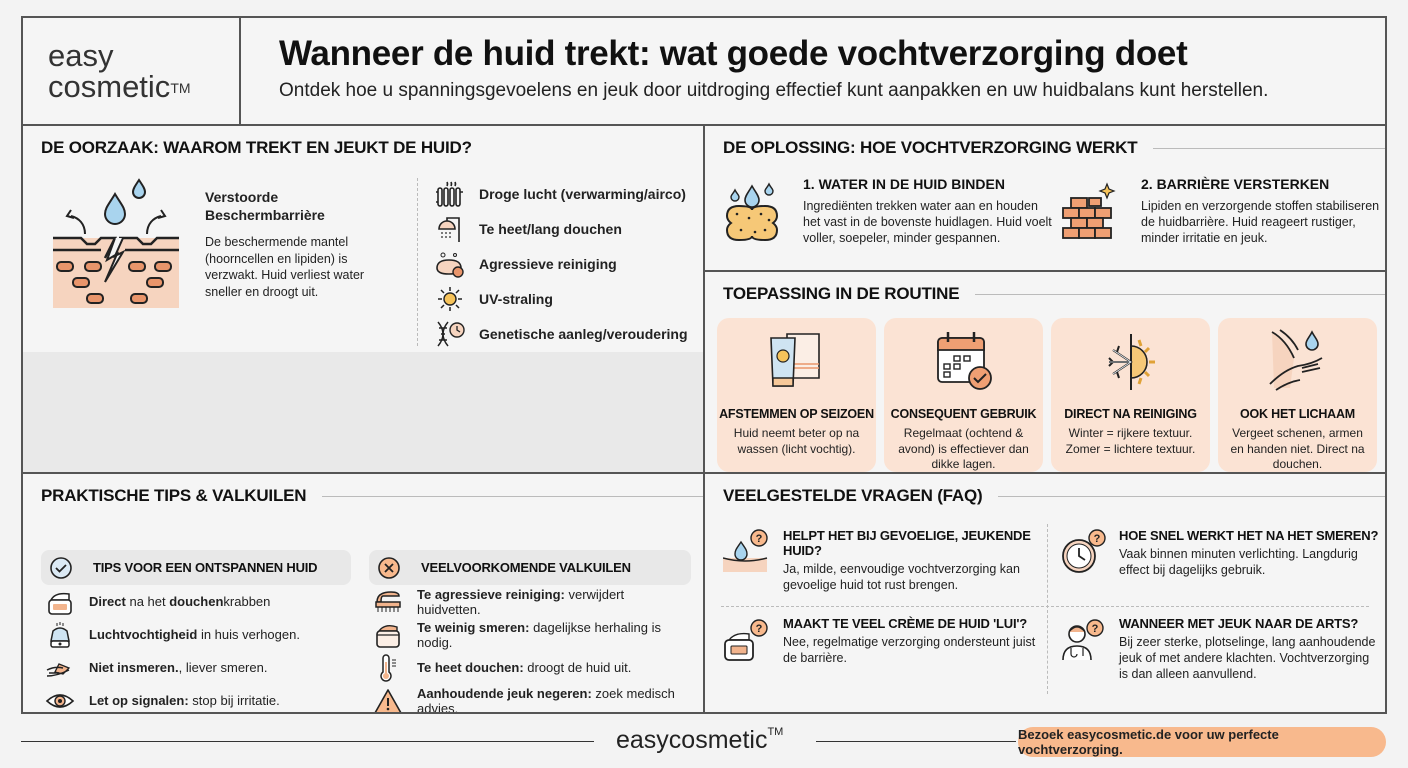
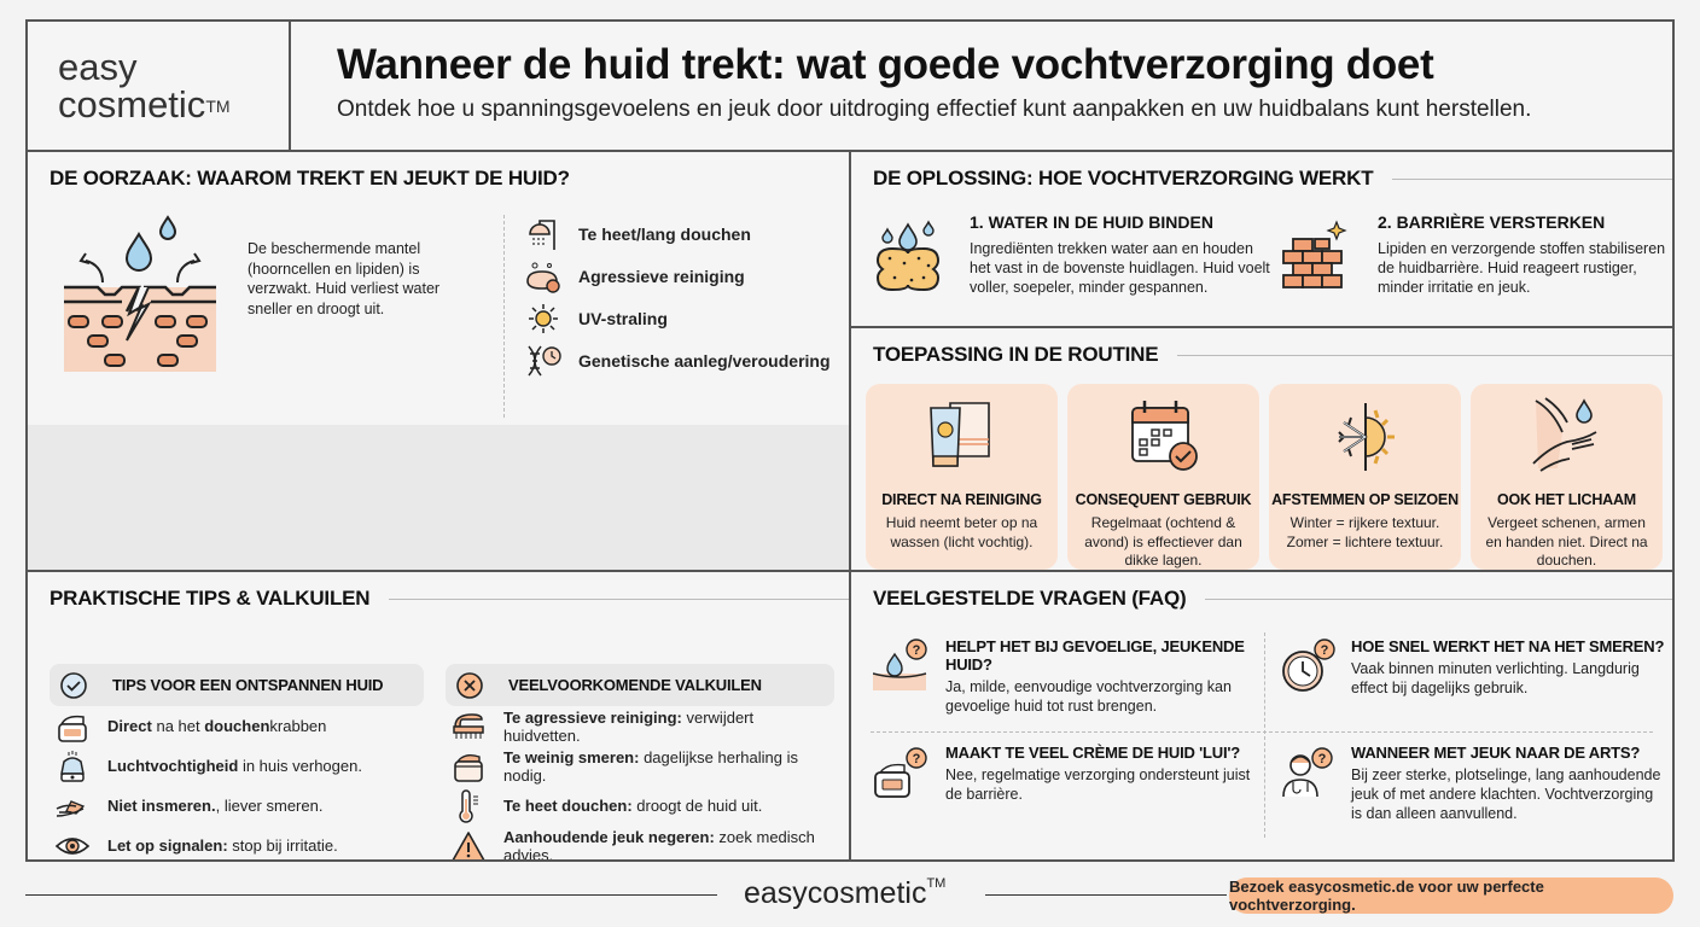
  easy
  cosmeticTM
  Wanneer de huid trekt: wat goede vochtverzorging doet
  Ontdek hoe u spanningsgevoelens en jeuk door uitdroging effectief kunt aanpakken en uw huidbalans kunt herstellen.
  DE OORZAAK: WAAROM TREKT EN JEUKT DE HUID?
- Verstoorde Beschermbarrière
  De beschermende mantel (hoorncellen en lipiden) is verzwakt. Huid verliest water sneller en droogt uit.
- Droge lucht (verwarming/airco)
  Te heet/lang douchen
  Agressieve reiniging
  UV-straling
  Genetische aanleg/veroudering
  DE OPLOSSING: HOE VOCHTVERZORGING WERKT
  1. WATER IN DE HUID BINDEN
  Ingrediënten trekken water aan en houden het vast in de bovenste huidlagen. Huid voelt voller, soepeler, minder gespannen.
  2. BARRIÈRE VERSTERKEN
  Lipiden en verzorgende stoffen stabiliseren de huidbarrière. Huid reageert rustiger, minder irritatie en jeuk.
  TOEPASSING IN DE ROUTINE
- AFSTEMMEN OP SEIZOEN
+ DIRECT NA REINIGING
  Huid neemt beter op na wassen (licht vochtig).
  CONSEQUENT GEBRUIK
  Regelmaat (ochtend & avond) is effectiever dan dikke lagen.
- DIRECT NA REINIGING
+ AFSTEMMEN OP SEIZOEN
  Winter = rijkere textuur. Zomer = lichtere textuur.
  OOK HET LICHAAM
  Vergeet schenen, armen en handen niet. Direct na douchen.
  PRAKTISCHE TIPS & VALKUILEN
  TIPS VOOR EEN ONTSPANNEN HUID
  Direct na het douchenkrabben
  Luchtvochtigheid in huis verhogen.
  Niet insmeren., liever smeren.
  Let op signalen: stop bij irritatie.
  VEELVOORKOMENDE VALKUILEN
  Te agressieve reiniging: verwijdert huidvetten.
  Te weinig smeren: dagelijkse herhaling is nodig.
  Te heet douchen: droogt de huid uit.
  Aanhoudende jeuk negeren: zoek medisch advies.
  VEELGESTELDE VRAGEN (FAQ)
  ?
  HELPT HET BIJ GEVOELIGE, JEUKENDE HUID?
  Ja, milde, eenvoudige vochtverzorging kan gevoelige huid tot rust brengen.
  ?
  HOE SNEL WERKT HET NA HET SMEREN?
  Vaak binnen minuten verlichting. Langdurig effect bij dagelijks gebruik.
  ?
  MAAKT TE VEEL CRÈME DE HUID 'LUI'?
  Nee, regelmatige verzorging ondersteunt juist de barrière.
  ?
  WANNEER MET JEUK NAAR DE ARTS?
  Bij zeer sterke, plotselinge, lang aanhoudende jeuk of met andere klachten. Vochtverzorging is dan alleen aanvullend.
  easycosmeticTM
  Bezoek easycosmetic.de voor uw perfecte vochtverzorging.
